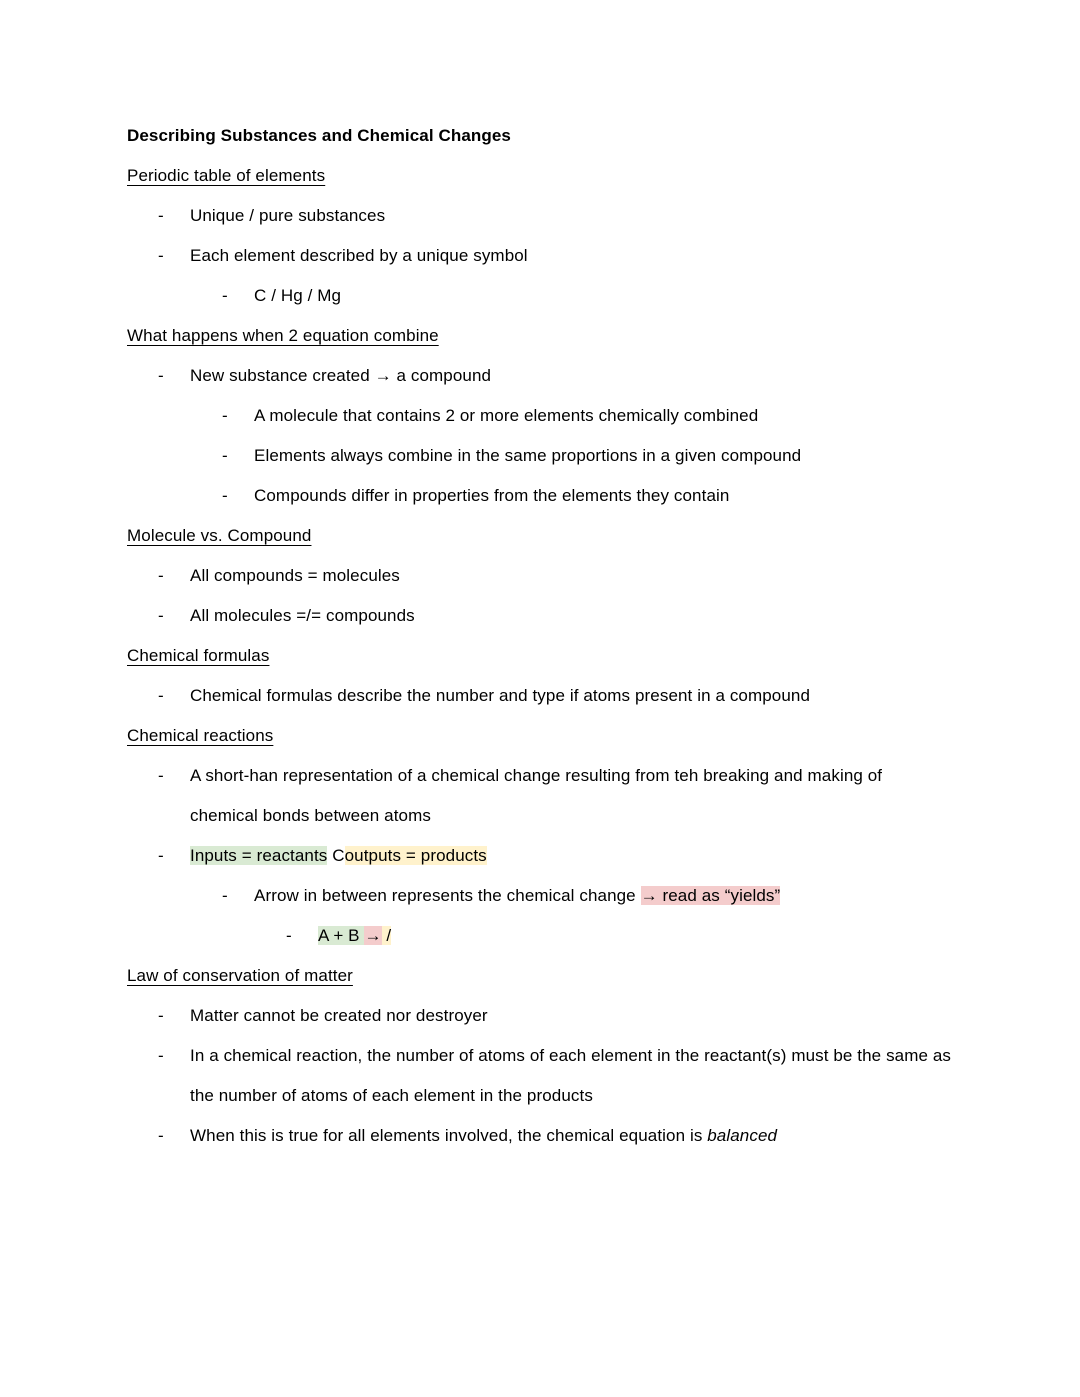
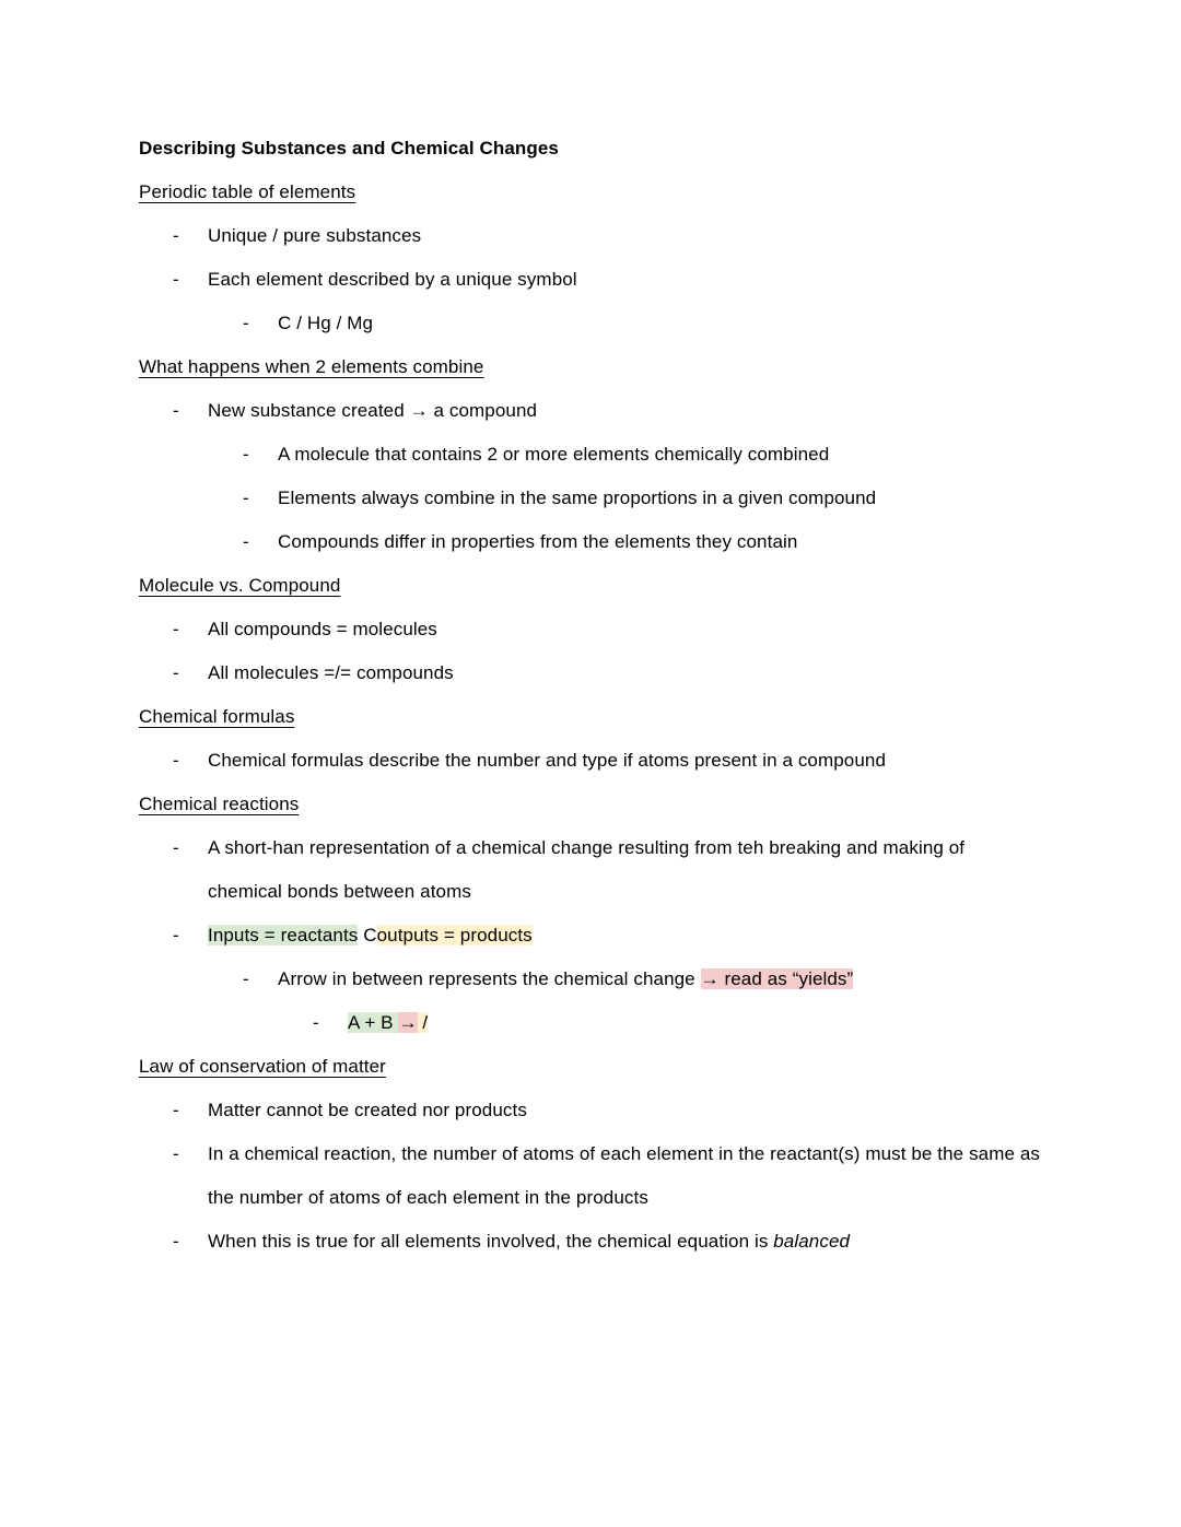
  Describing Substances and Chemical Changes
  Periodic table of elements
  -
  Unique / pure substances
  -
  Each element described by a unique symbol
  -
  C / Hg / Mg
- What happens when 2 equation combine
+ What happens when 2 elements combine
  -
  New substance created → a compound
  -
  A molecule that contains 2 or more elements chemically combined
  -
  Elements always combine in the same proportions in a given compound
  -
  Compounds differ in properties from the elements they contain
  Molecule vs. Compound
  -
  All compounds = molecules
  -
  All molecules =/= compounds
  Chemical formulas
  -
  Chemical formulas describe the number and type if atoms present in a compound
  Chemical reactions
  -
  A short-han representation of a chemical change resulting from teh breaking and making of chemical bonds between atoms
  -
  Inputs = reactants Coutputs = products
  -
  Arrow in between represents the chemical change → read as “yields”
  -
  A + B → /
  Law of conservation of matter
  -
- Matter cannot be created nor destroyer
+ Matter cannot be created nor products
  -
  In a chemical reaction, the number of atoms of each element in the reactant(s) must be the same as the number of atoms of each element in the products
  -
  When this is true for all elements involved, the chemical equation is balanced
